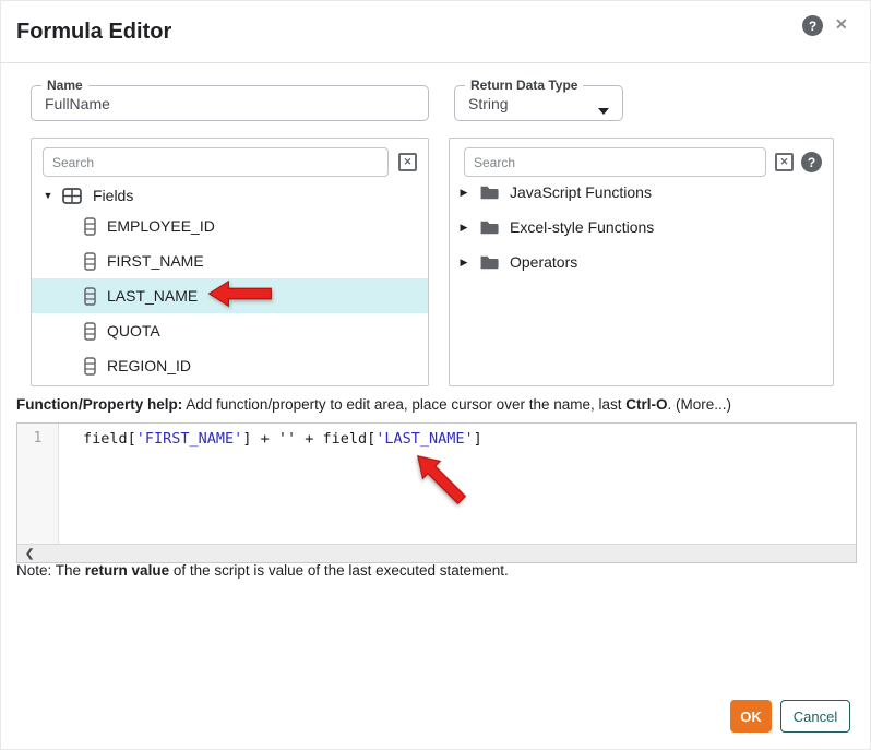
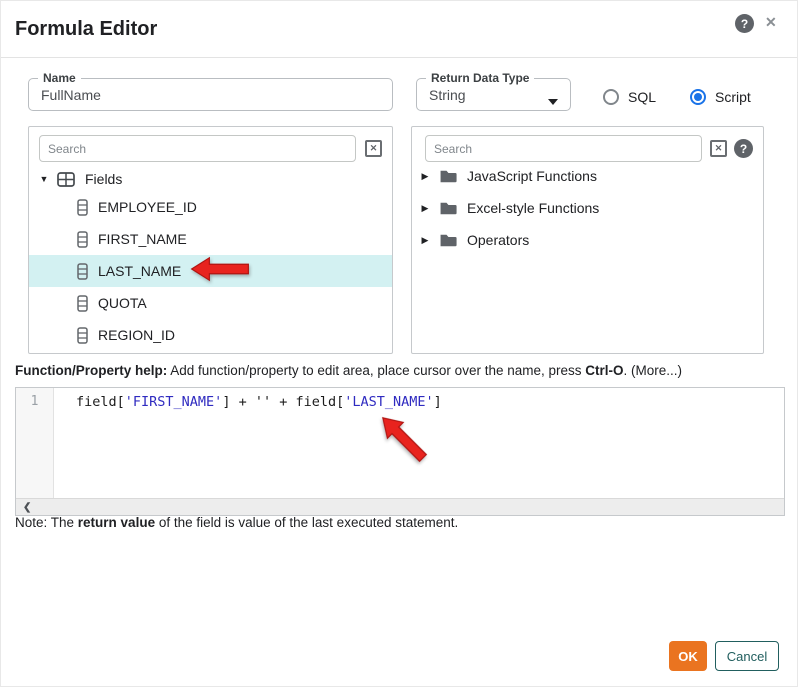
  Formula Editor
  ?
  ✕
  Name
  FullName
  Return Data Type
  String
+ SQL
+ Script
  Search
  ✕
  ▼
  Fields
  EMPLOYEE_ID
  FIRST_NAME
  LAST_NAME
  QUOTA
  REGION_ID
  Search
  ✕
  ?
  ▶
  JavaScript Functions
  ▶
  Excel-style Functions
  ▶
  Operators
- Function/Property help: Add function/property to edit area, place cursor over the name, last Ctrl-O. (More...)
+ Function/Property help: Add function/property to edit area, place cursor over the name, press Ctrl-O. (More...)
  1
  field['FIRST_NAME'] + '' + field['LAST_NAME']
  ❮
- Note: The return value of the script is value of the last executed statement.
+ Note: The return value of the field is value of the last executed statement.
  OK
  Cancel
